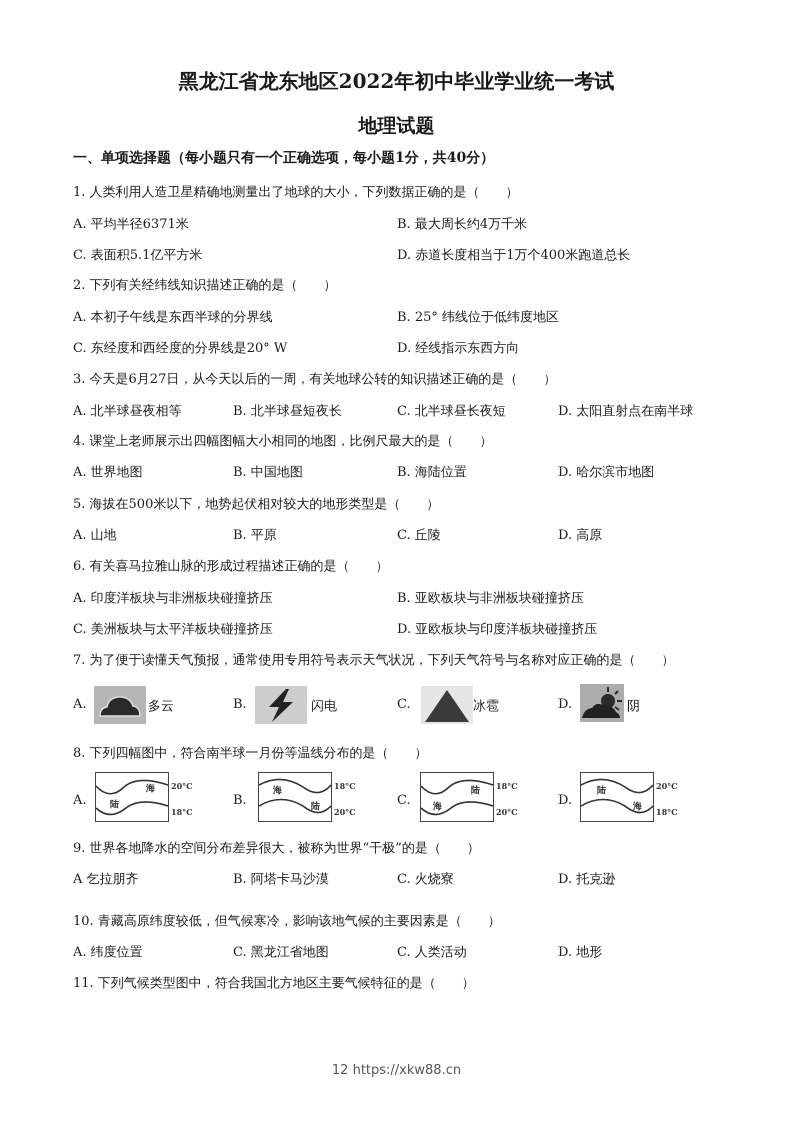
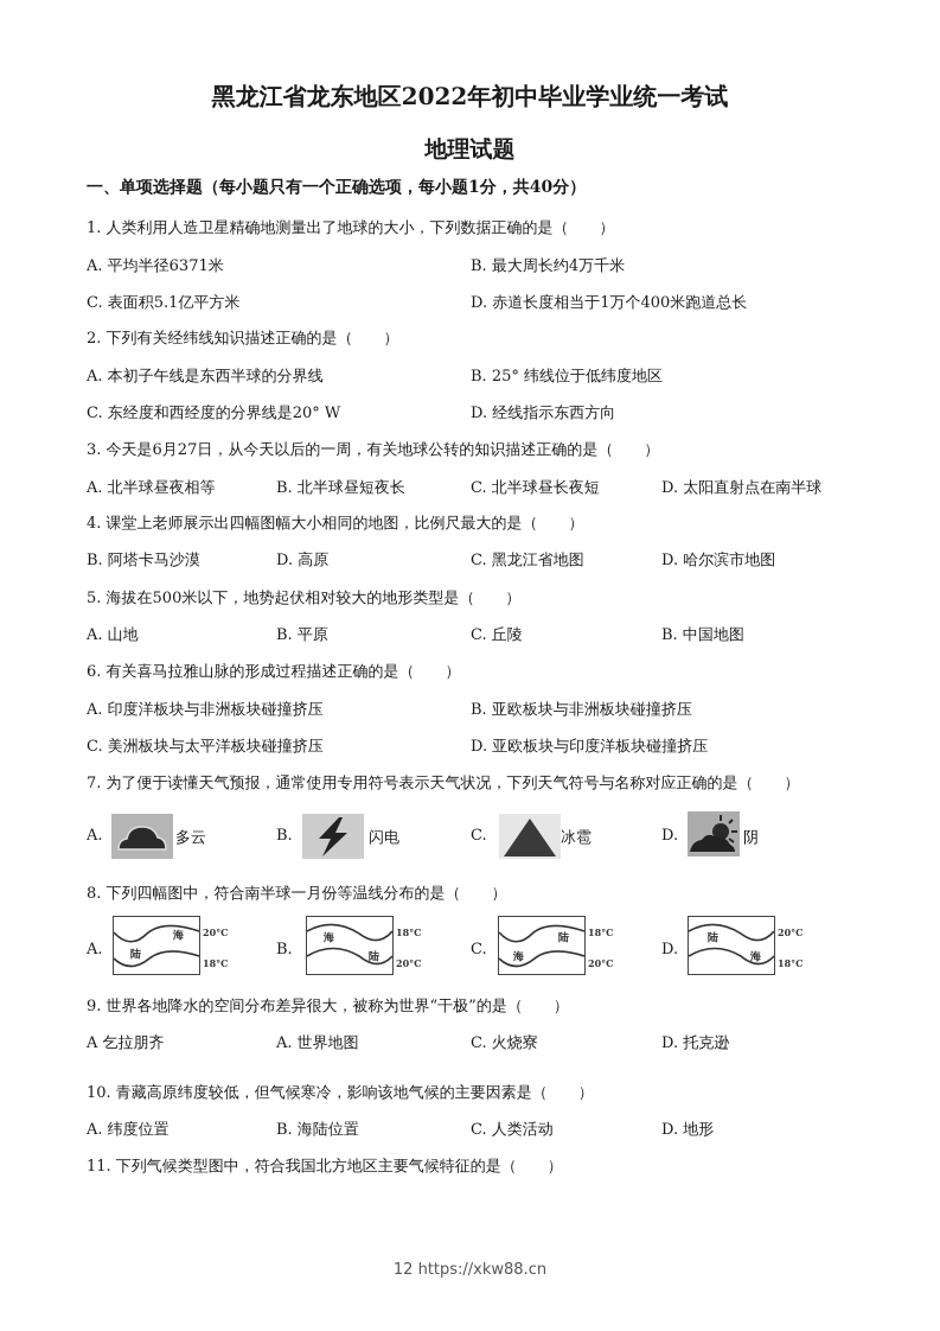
  黑龙江省龙东地区2022年初中毕业学业统一考试
  地理试题
  一、单项选择题（每小题只有一个正确选项，每小题1分，共40分）
  1. 人类利用人造卫星精确地测量出了地球的大小，下列数据正确的是（ ）
  A. 平均半径6371米
  B. 最大周长约4万千米
  C. 表面积5.1亿平方米
  D. 赤道长度相当于1万个400米跑道总长
  2. 下列有关经纬线知识描述正确的是（ ）
  A. 本初子午线是东西半球的分界线
  B. 25° 纬线位于低纬度地区
  C. 东经度和西经度的分界线是20° W
  D. 经线指示东西方向
  3. 今天是6月27日，从今天以后的一周，有关地球公转的知识描述正确的是（ ）
  A. 北半球昼夜相等
  B. 北半球昼短夜长
  C. 北半球昼长夜短
  D. 太阳直射点在南半球
  4. 课堂上老师展示出四幅图幅大小相同的地图，比例尺最大的是（ ）
- A. 世界地图
+ B. 阿塔卡马沙漠
- B. 中国地图
+ D. 高原
- B. 海陆位置
+ C. 黑龙江省地图
  D. 哈尔滨市地图
  5. 海拔在500米以下，地势起伏相对较大的地形类型是（ ）
  A. 山地
  B. 平原
  C. 丘陵
- D. 高原
+ B. 中国地图
  6. 有关喜马拉雅山脉的形成过程描述正确的是（ ）
  A. 印度洋板块与非洲板块碰撞挤压
  B. 亚欧板块与非洲板块碰撞挤压
  C. 美洲板块与太平洋板块碰撞挤压
  D. 亚欧板块与印度洋板块碰撞挤压
  7. 为了便于读懂天气预报，通常使用专用符号表示天气状况，下列天气符号与名称对应正确的是（ ）
  A.
  多云
  B.
  闪电
  C.
  冰雹
  D.
  阴
  8. 下列四幅图中，符合南半球一月份等温线分布的是（ ）
  A.
  海
  陆
  20°C
  18°C
  B.
  海
  陆
  18°C
  20°C
  C.
  陆
  海
  18°C
  20°C
  D.
  陆
  海
  20°C
  18°C
  9. 世界各地降水的空间分布差异很大，被称为世界“干极”的是（ ）
  A 乞拉朋齐
- B. 阿塔卡马沙漠
+ A. 世界地图
  C. 火烧寮
  D. 托克逊
  10. 青藏高原纬度较低，但气候寒冷，影响该地气候的主要因素是（ ）
  A. 纬度位置
- C. 黑龙江省地图
+ B. 海陆位置
  C. 人类活动
  D. 地形
  11. 下列气候类型图中，符合我国北方地区主要气候特征的是（ ）
  12 https://xkw88.cn
